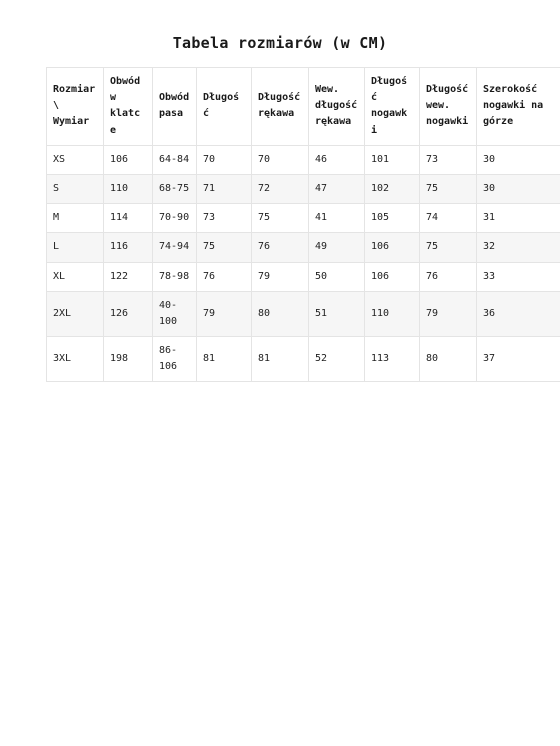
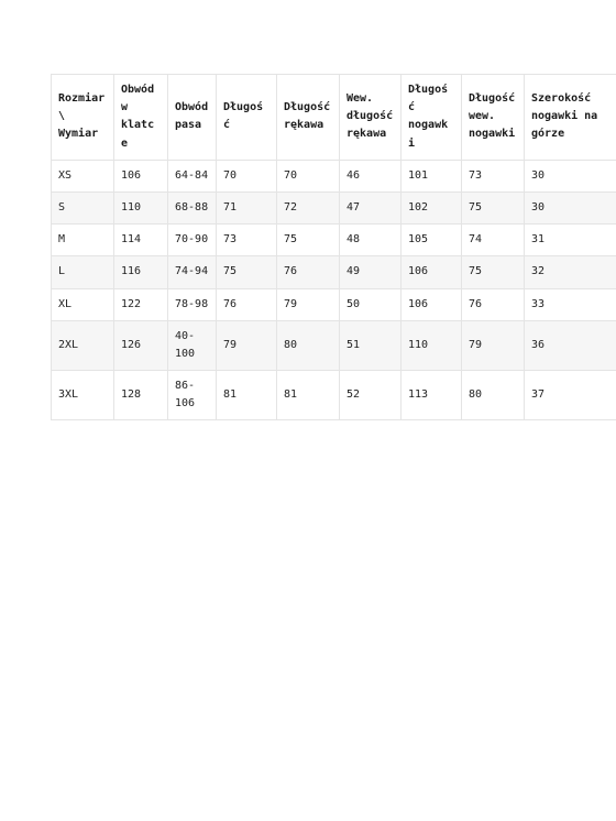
- Tabela rozmiarów (w CM)
  Rozmiar \ Wymiar	Obwód w klatce	Obwód pasa	Długość	Długość rękawa	Wew. długość rękawa	Długość nogawki	Długość wew. nogawki	Szerokość nogawki na górze
  XS	106	64-84	70	70	46	101	73	30
- S	110	68-75	71	72	47	102	75	30
+ S	110	68-88	71	72	47	102	75	30
- M	114	70-90	73	75	41	105	74	31
+ M	114	70-90	73	75	48	105	74	31
  L	116	74-94	75	76	49	106	75	32
  XL	122	78-98	76	79	50	106	76	33
  2XL	126	40-100	79	80	51	110	79	36
- 3XL	198	86-106	81	81	52	113	80	37
+ 3XL	128	86-106	81	81	52	113	80	37
